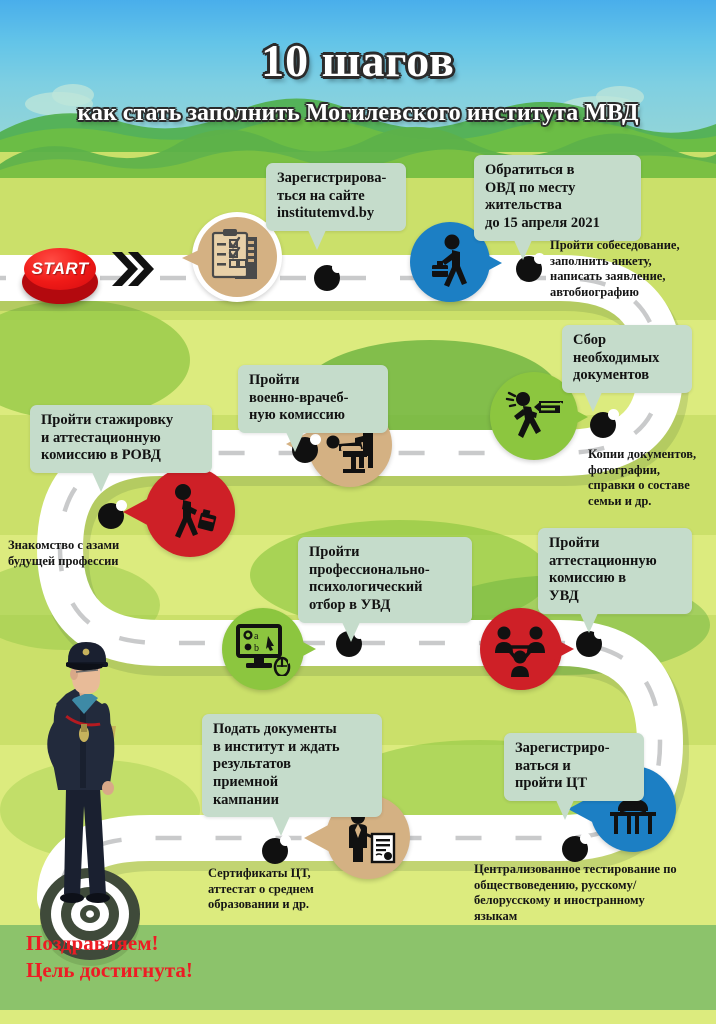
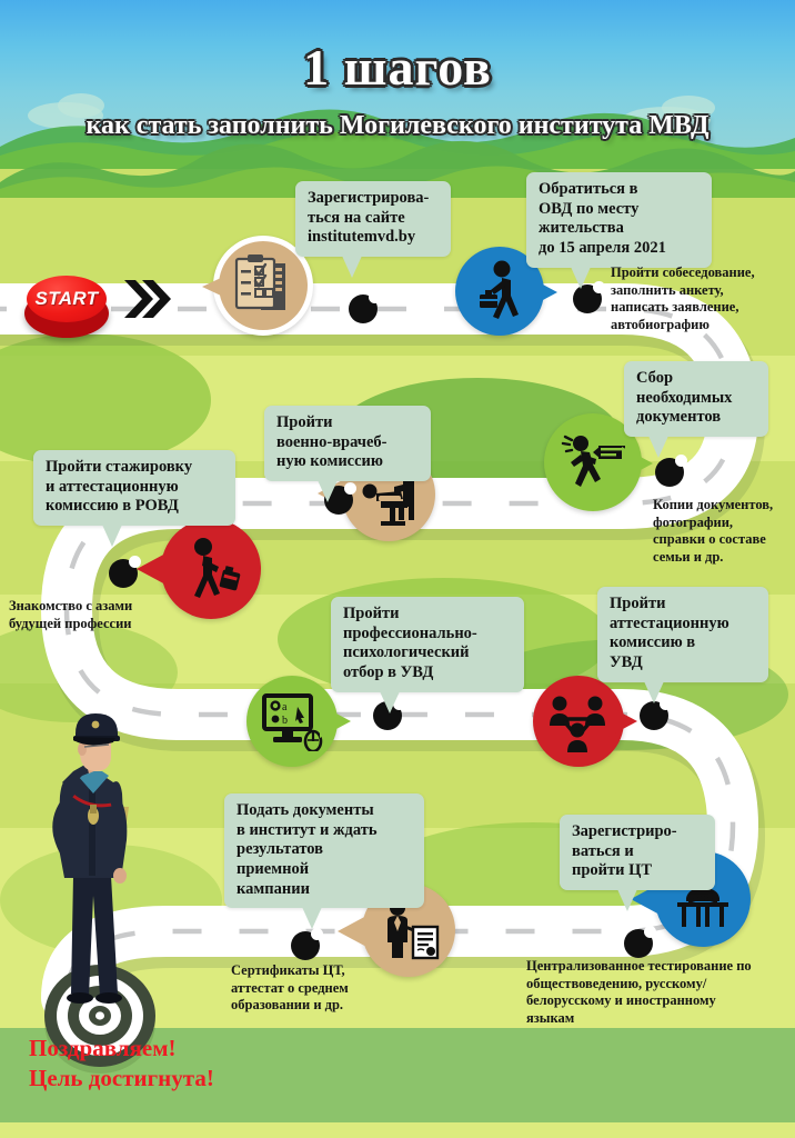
- 10 шагов
+ 1 шагов
  как стать заполнить Могилевского института МВД
  START
  Зарегистрирова-
  ться на сайте
  institutemvd.by
  Обратиться в
  ОВД по месту
  жительства
  до 15 апреля 2021
  Пройти собеседование,
  заполнить анкету,
  написать заявление,
  автобиографию
  Сбор
  необходимых
  документов
  Копии документов,
  фотографии,
  справки о составе
  семьи и др.
  Пройти
  военно-врачеб-
  ную комиссию
  Пройти стажировку
  и аттестационную
  комиссию в РОВД
  Знакомство с азами
  будущей профессии
  a
  b
  Пройти
  профессионально-
  психологический
  отбор в УВД
  Пройти
  аттестационную
  комиссию в
  УВД
  Зарегистриро-
  ваться и
  пройти ЦТ
  Централизованное тестирование по
  обществоведению, русскому/
  белорусскому и иностранному
  языкам
  Подать документы
  в институт и ждать
  результатов
  приемной
  кампании
  Сертификаты ЦТ,
  аттестат о среднем
  образовании и др.
  Поздравляем!
  Цель достигнута!
